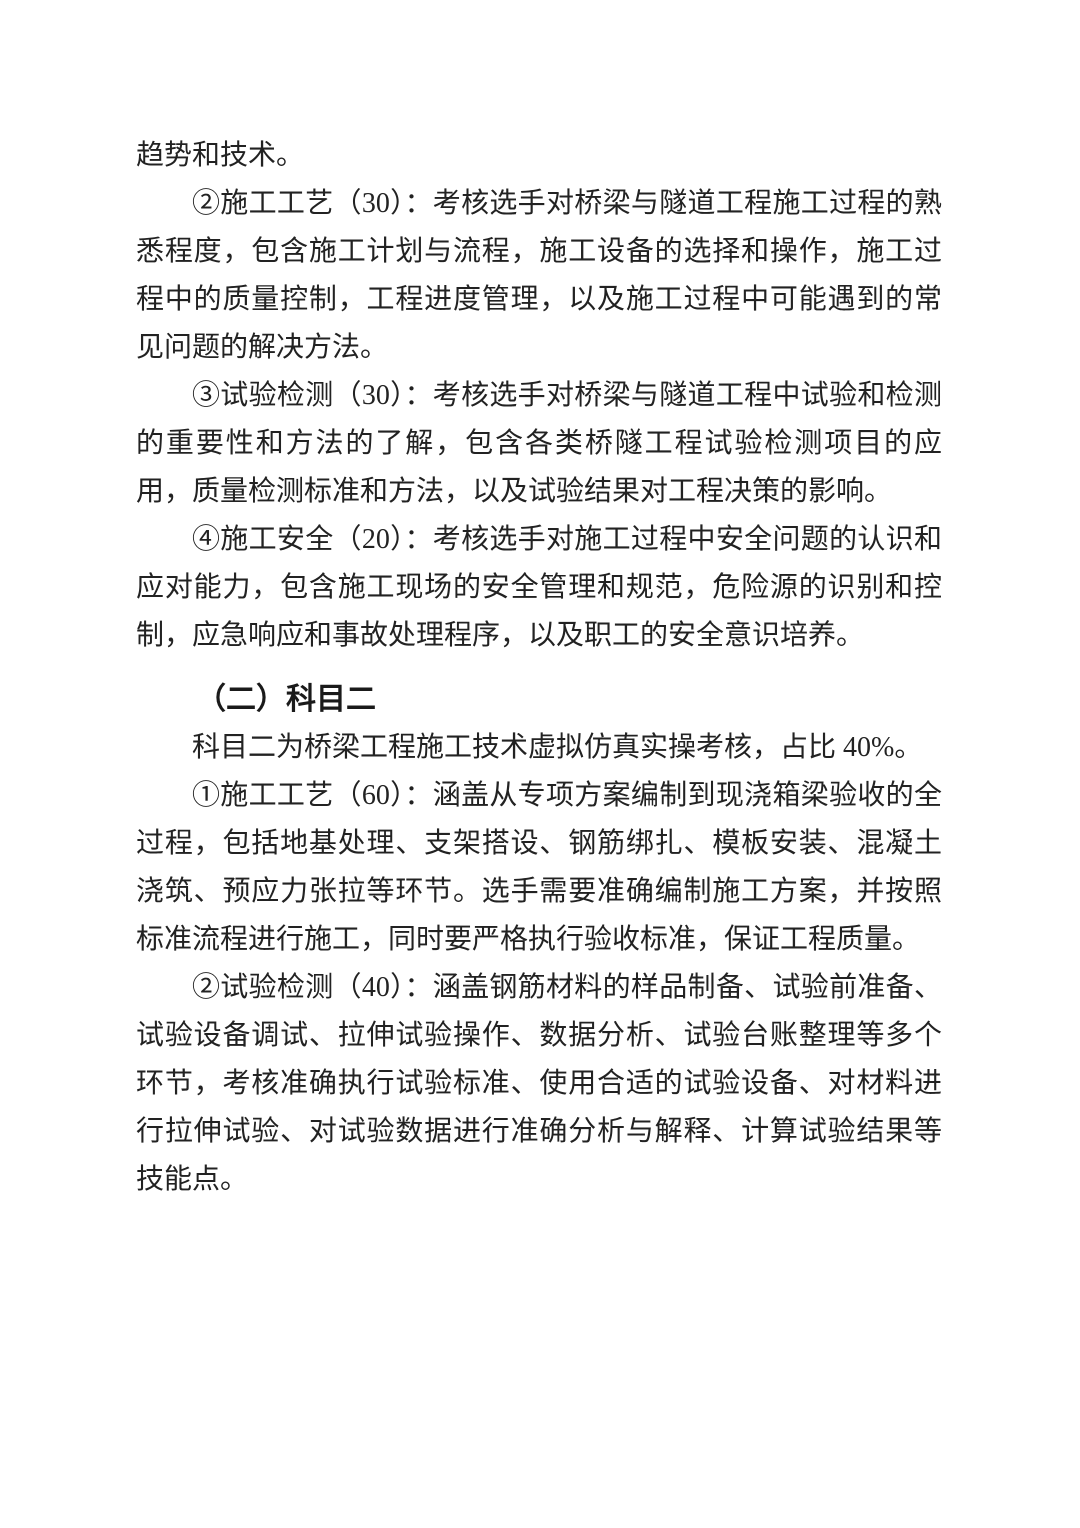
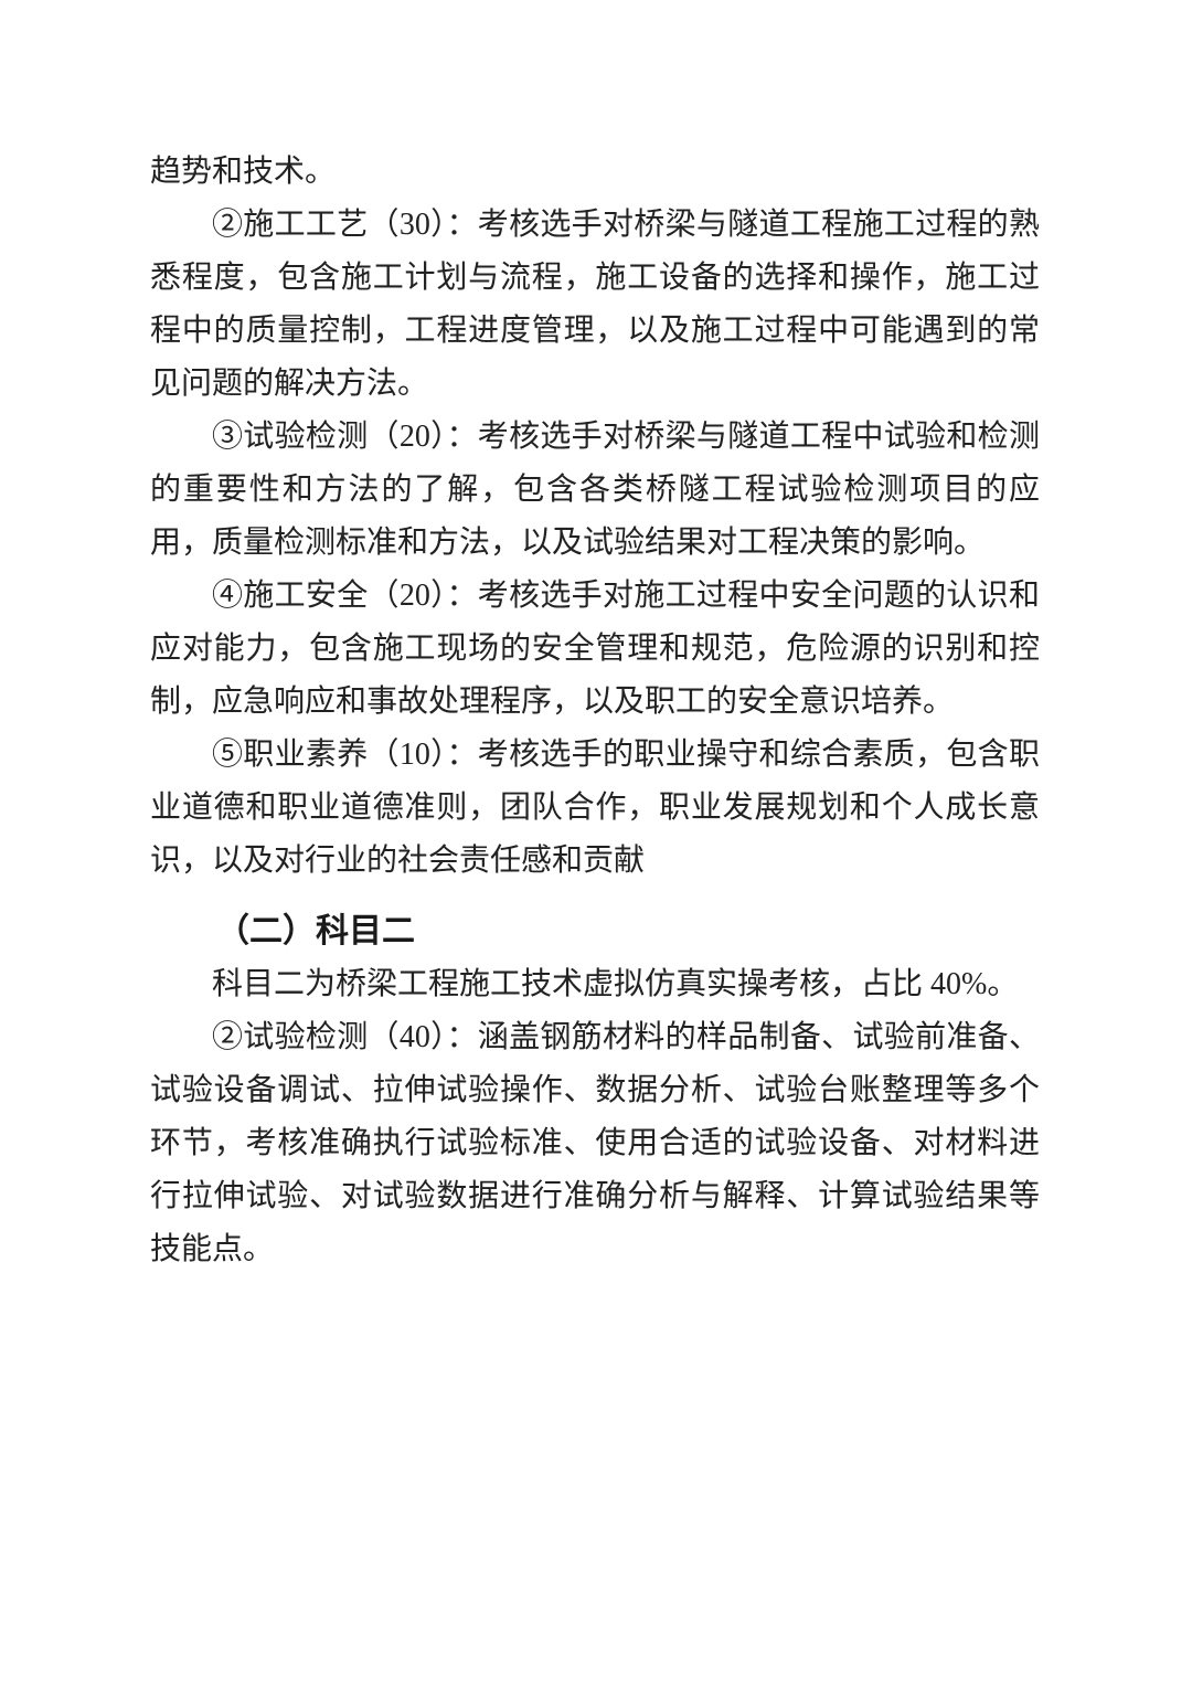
  趋势和技术。
  ②施工工艺（30）：考核选手对桥梁与隧道工程施工过程的熟悉程度，包含施工计划与流程，施工设备的选择和操作，施工过程中的质量控制，工程进度管理，以及施工过程中可能遇到的常见问题的解决方法。
- ③试验检测（30）：考核选手对桥梁与隧道工程中试验和检测的重要性和方法的了解，包含各类桥隧工程试验检测项目的应用，质量检测标准和方法，以及试验结果对工程决策的影响。
+ ③试验检测（20）：考核选手对桥梁与隧道工程中试验和检测的重要性和方法的了解，包含各类桥隧工程试验检测项目的应用，质量检测标准和方法，以及试验结果对工程决策的影响。
  ④施工安全（20）：考核选手对施工过程中安全问题的认识和应对能力，包含施工现场的安全管理和规范，危险源的识别和控制，应急响应和事故处理程序，以及职工的安全意识培养。
+ ⑤职业素养（10）：考核选手的职业操守和综合素质，包含职业道德和职业道德准则，团队合作，职业发展规划和个人成长意识，以及对行业的社会责任感和贡献
  （二）科目二
  科目二为桥梁工程施工技术虚拟仿真实操考核，占比 40%。
- ①施工工艺（60）：涵盖从专项方案编制到现浇箱梁验收的全过程，包括地基处理、支架搭设、钢筋绑扎、模板安装、混凝土浇筑、预应力张拉等环节。选手需要准确编制施工方案，并按照标准流程进行施工，同时要严格执行验收标准，保证工程质量。
  ②试验检测（40）：涵盖钢筋材料的样品制备、试验前准备、试验设备调试、拉伸试验操作、数据分析、试验台账整理等多个环节，考核准确执行试验标准、使用合适的试验设备、对材料进行拉伸试验、对试验数据进行准确分析与解释、计算试验结果等技能点。
